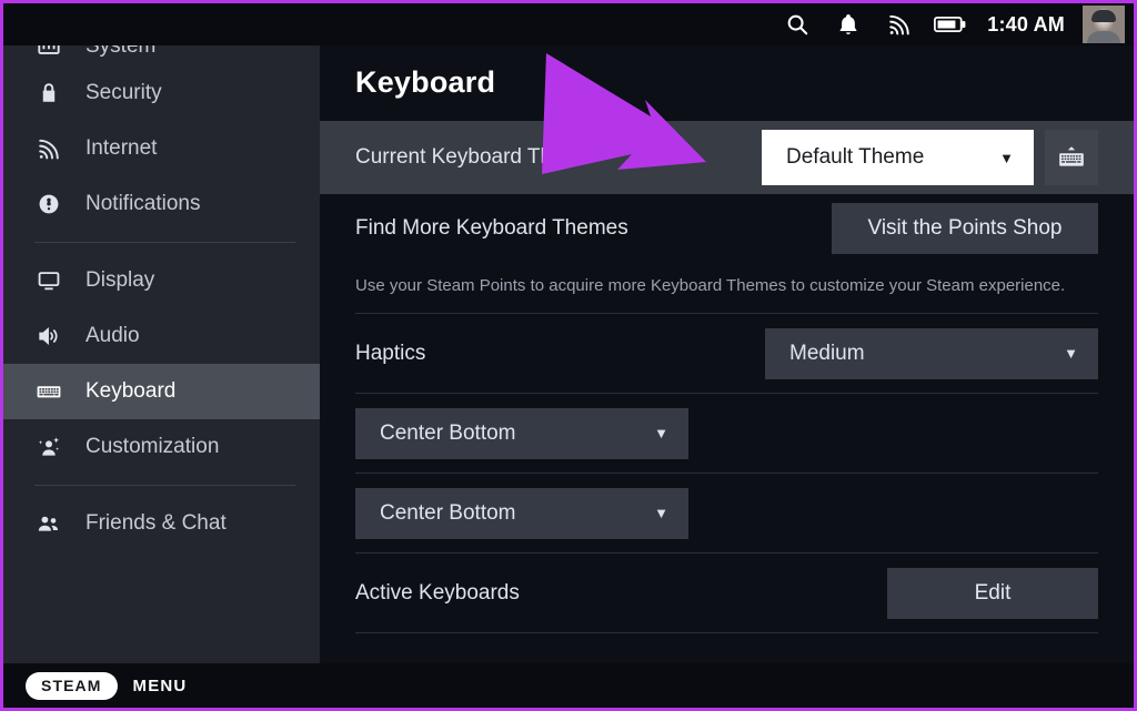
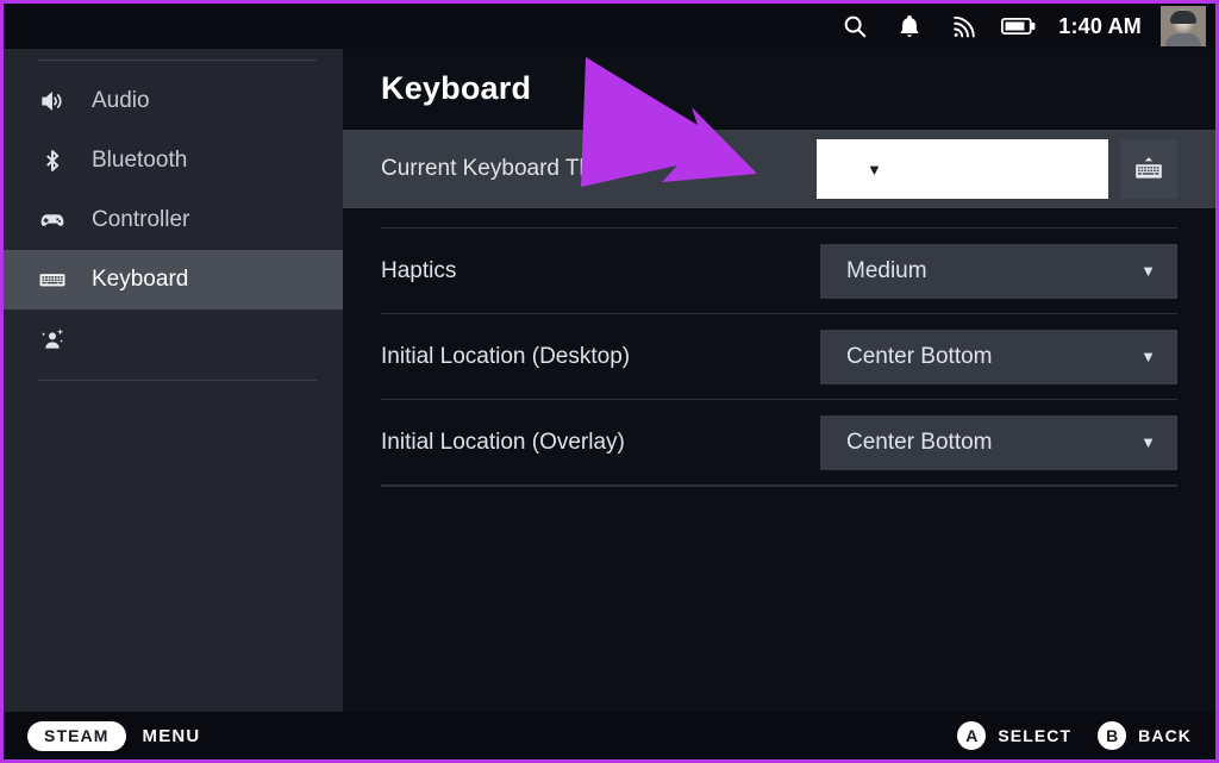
  1:40 AM
- System
- Security
- Internet
- Notifications
- Display
  Audio
+ Bluetooth
+ Controller
  Keyboard
- Customization
- Friends & Chat
  Keyboard
  Current Keyboard T
- Default Theme
  ▼
- Find More Keyboard Themes
- Visit the Points Shop
- Use your Steam Points to acquire more Keyboard Themes to customize your Steam experience.
  Haptics
  Medium
  ▼
+ Initial Location (Desktop)
  Center Bottom
  ▼
+ Initial Location (Overlay)
  Center Bottom
  ▼
- Active Keyboards
- Edit
  STEAM
  MENU
+ A
+ SELECT
+ B
+ BACK
